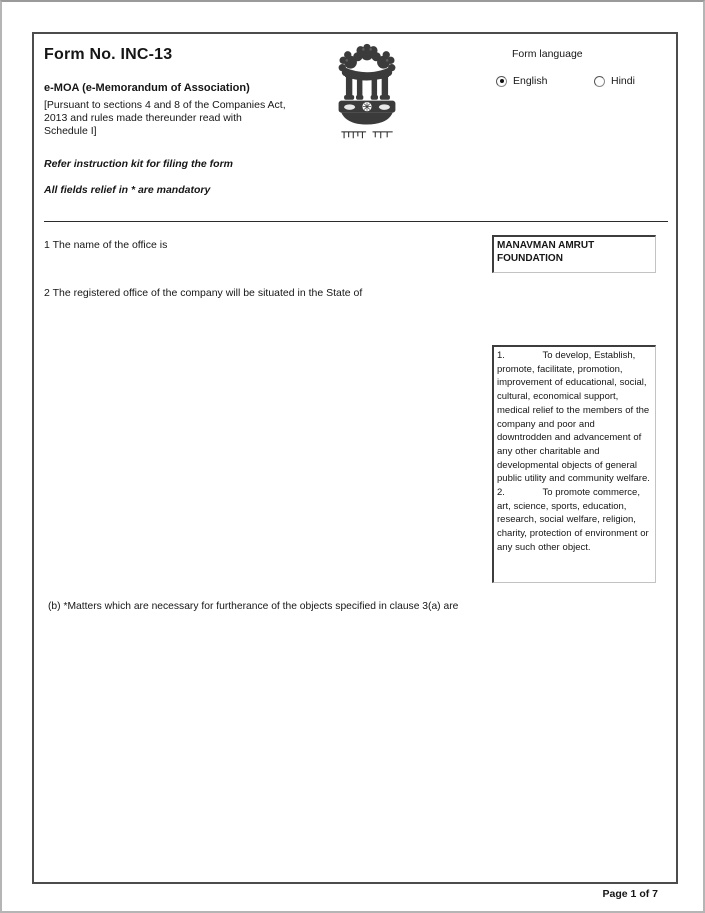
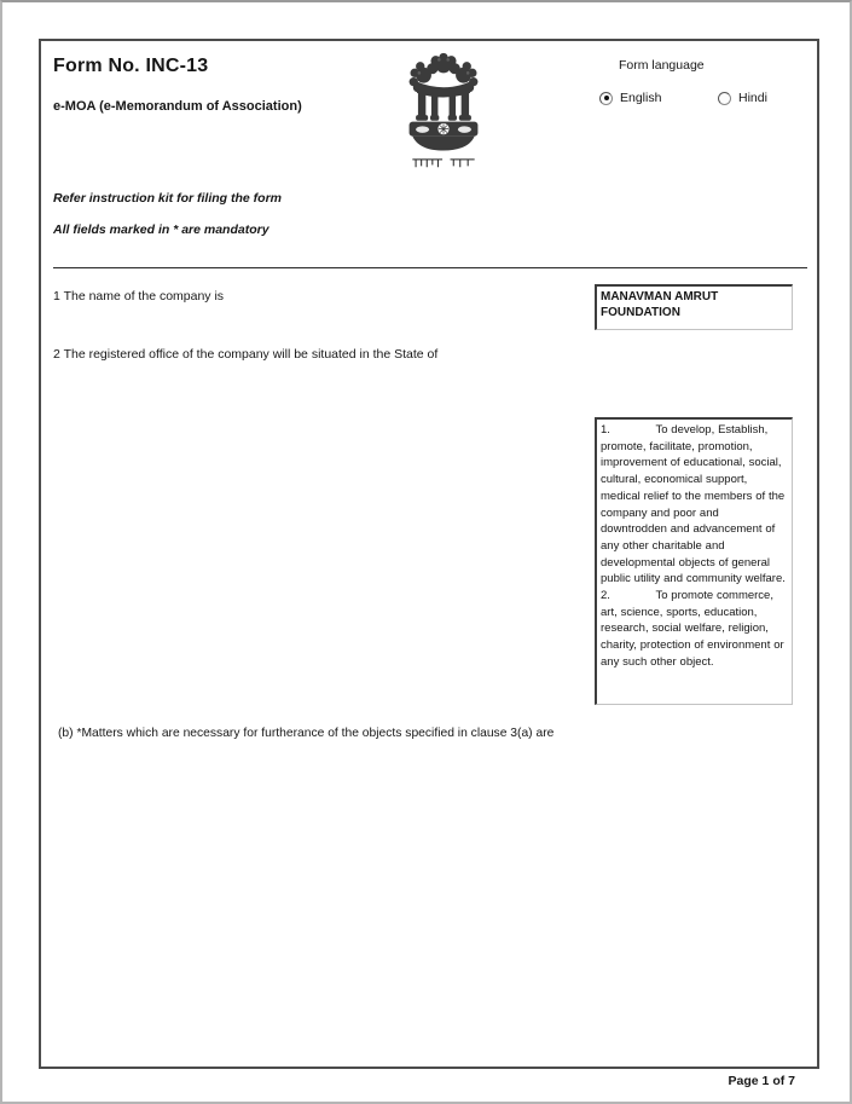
  Form No. INC-13
  Form language
  English
  Hindi
  e-MOA (e-Memorandum of Association)
- [Pursuant to sections 4 and 8 of the Companies Act,
- 2013 and rules made thereunder read with
- Schedule I]
  Refer instruction kit for filing the form
- All fields relief in * are mandatory
+ All fields marked in * are mandatory
- 1 The name of the office is
+ 1 The name of the company is
  MANAVMAN AMRUT FOUNDATION
  2 The registered office of the company will be situated in the State of
  1. To develop, Establish, promote, facilitate, promotion, improvement of educational, social, cultural, economical support, medical relief to the members of the company and poor and downtrodden and advancement of any other charitable and developmental objects of general public utility and community welfare.
  2. To promote commerce, art, science, sports, education, research, social welfare, religion, charity, protection of environment or any such other object.
  (b) *Matters which are necessary for furtherance of the objects specified in clause 3(a) are
  Page 1 of 7
